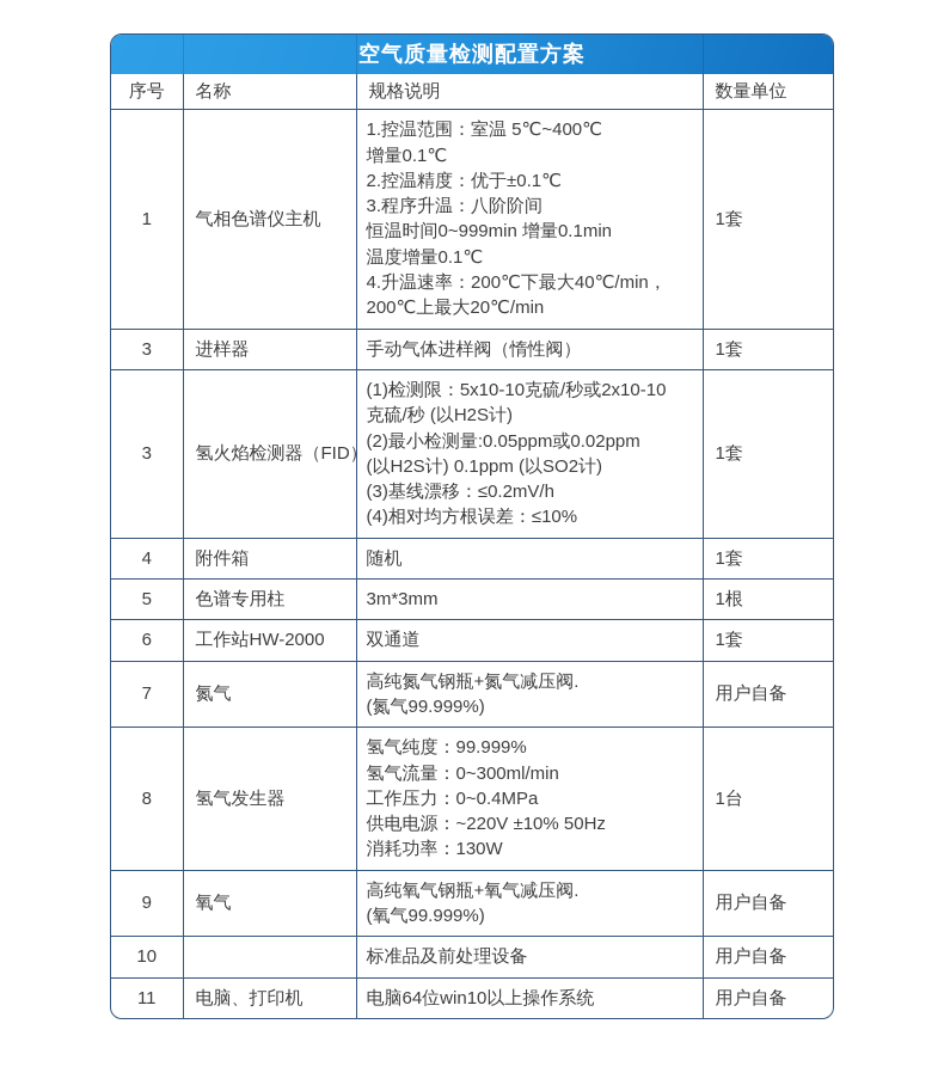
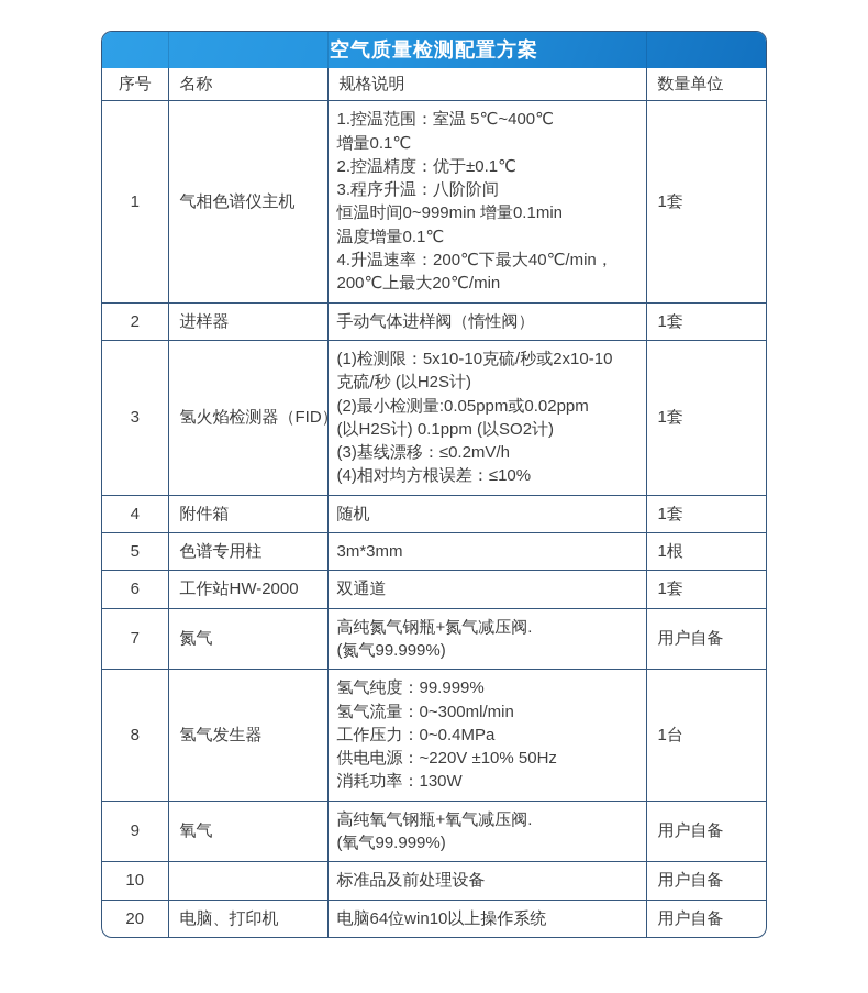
  空气质量检测配置方案
  序号	名称	规格说明	数量单位
  1	气相色谱仪主机	1.控温范围：室温 5℃~400℃ 增量0.1℃ 2.控温精度：优于±0.1℃ 3.程序升温：八阶阶间 恒温时间0~999min 增量0.1min 温度增量0.1℃ 4.升温速率：200℃下最大40℃/min， 200℃上最大20℃/min	1套
- 3	进样器	手动气体进样阀（惰性阀）	1套
+ 2	进样器	手动气体进样阀（惰性阀）	1套
  3	氢火焰检测器（FID）	(1)检测限：5x10-10克硫/秒或2x10-10 克硫/秒 (以H2S计) (2)最小检测量:0.05ppm或0.02ppm (以H2S计) 0.1ppm (以SO2计) (3)基线漂移：≤0.2mV/h (4)相对均方根误差：≤10%	1套
  4	附件箱	随机	1套
  5	色谱专用柱	3m*3mm	1根
  6	工作站HW-2000	双通道	1套
  7	氮气	高纯氮气钢瓶+氮气减压阀. (氮气99.999%)	用户自备
  8	氢气发生器	氢气纯度：99.999% 氢气流量：0~300ml/min 工作压力：0~0.4MPa 供电电源：~220V ±10% 50Hz 消耗功率：130W	1台
  9	氧气	高纯氧气钢瓶+氧气减压阀. (氧气99.999%)	用户自备
  10		标准品及前处理设备	用户自备
- 11	电脑、打印机	电脑64位win10以上操作系统	用户自备
+ 20	电脑、打印机	电脑64位win10以上操作系统	用户自备
